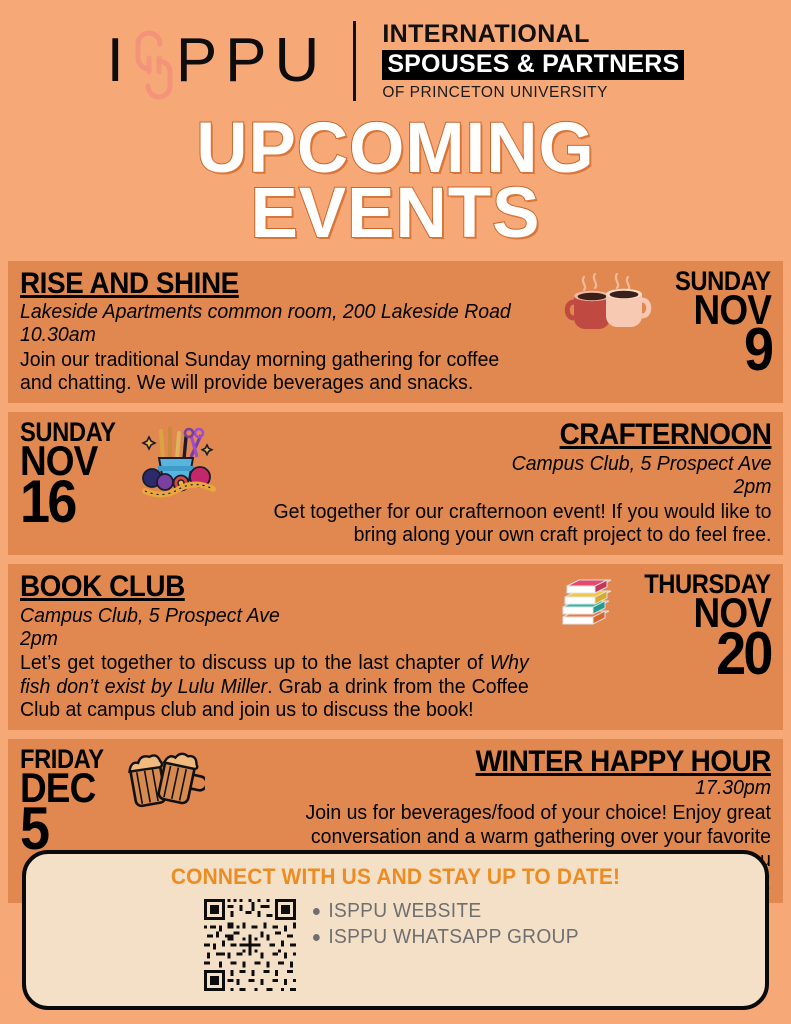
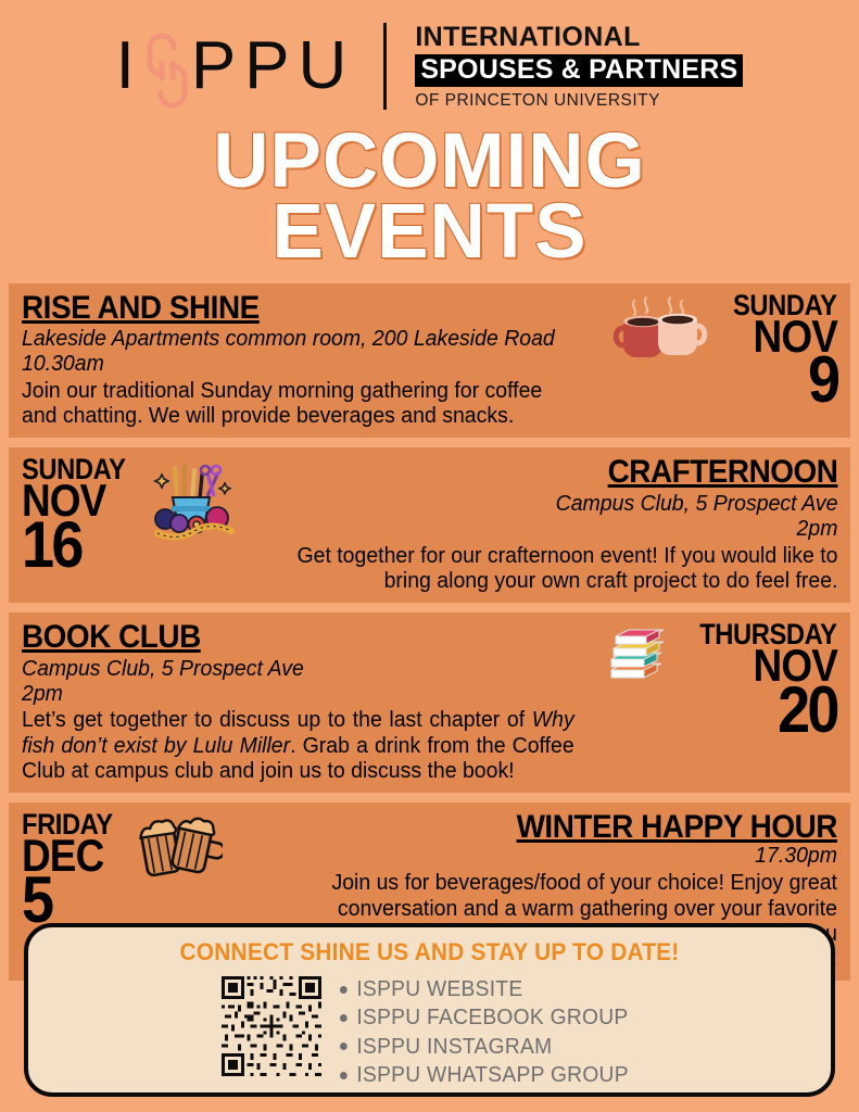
  I
  PPU
  INTERNATIONAL
  SPOUSES & PARTNERS
  OF PRINCETON UNIVERSITY
  UPCOMING
  EVENTS
  RISE AND SHINE
  Lakeside Apartments common room, 200 Lakeside Road
  10.30am
  Join our traditional Sunday morning gathering for coffee and chatting. We will provide beverages and snacks.
  SUNDAY
  NOV
  9
  SUNDAY
  NOV
  16
  CRAFTERNOON
  Campus Club, 5 Prospect Ave
  2pm
  Get together for our crafternoon event! If you would like to bring along your own craft project to do feel free.
  BOOK CLUB
  Campus Club, 5 Prospect Ave
  2pm
  Let’s get together to discuss up to the last chapter of Why fish don’t exist by Lulu Miller. Grab a drink from the Coffee Club at campus club and join us to discuss the book!
  THURSDAY
  NOV
  20
  FRIDAY
  DEC
  5
  WINTER HAPPY HOUR
  17.30pm
- CONNECT WITH US AND STAY UP TO DATE!
+ CONNECT SHINE US AND STAY UP TO DATE!
  ISPPU WEBSITE
+ ISPPU FACEBOOK GROUP
+ ISPPU INSTAGRAM
  ISPPU WHATSAPP GROUP
